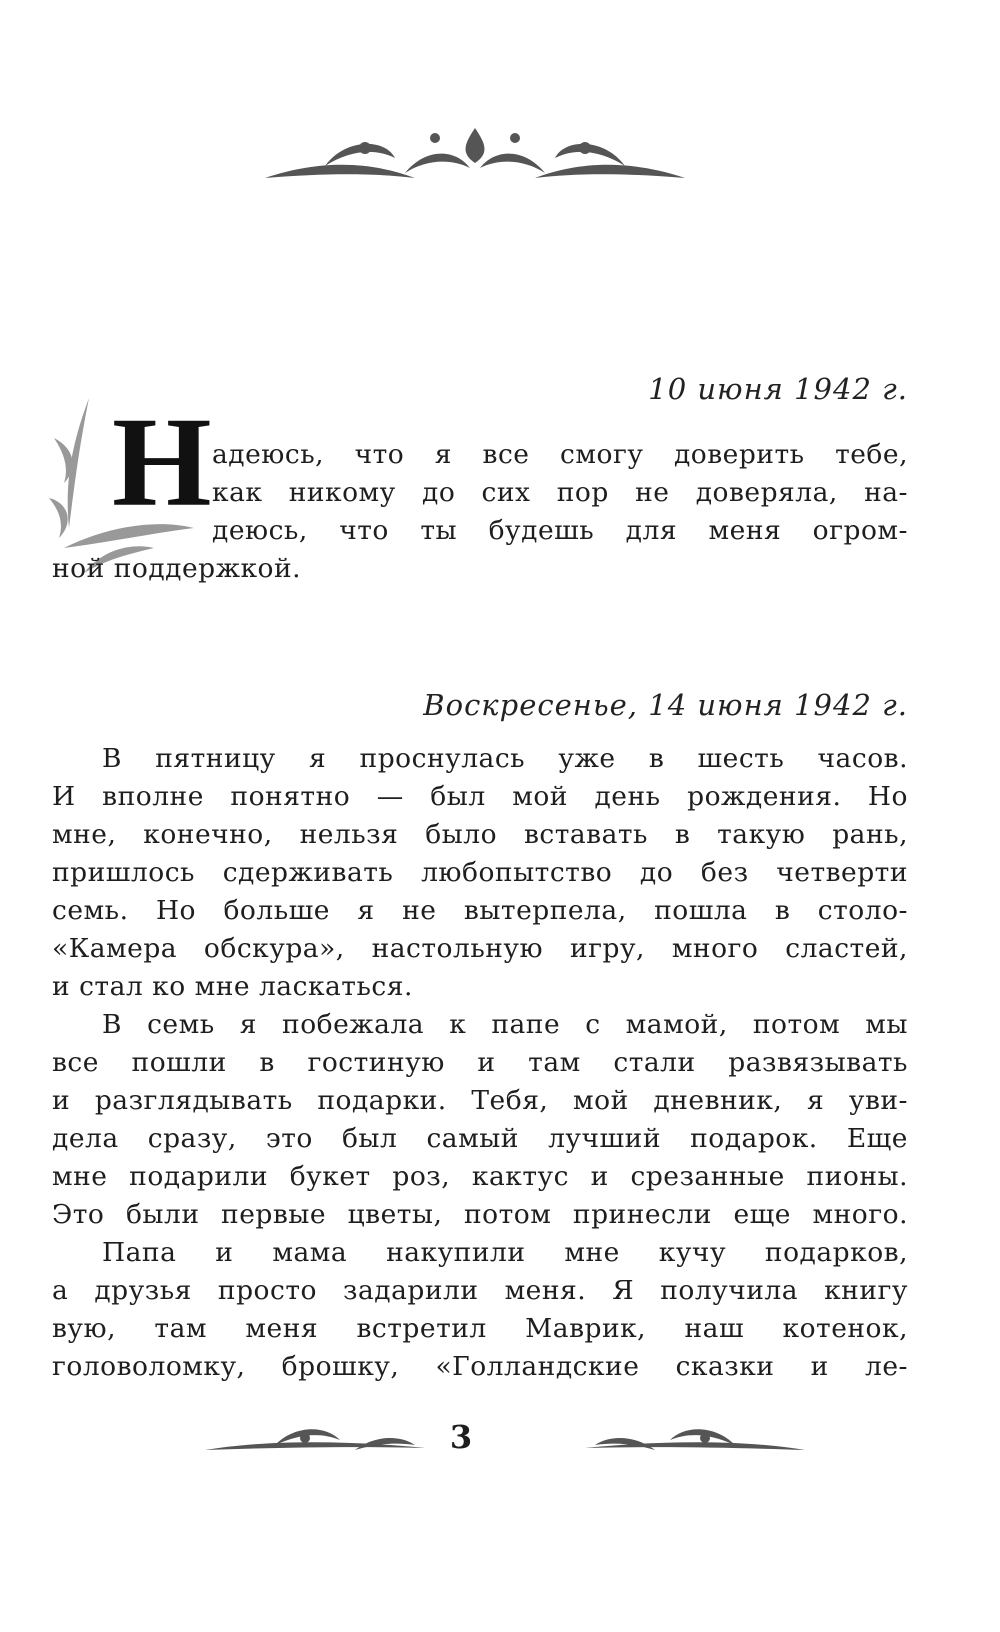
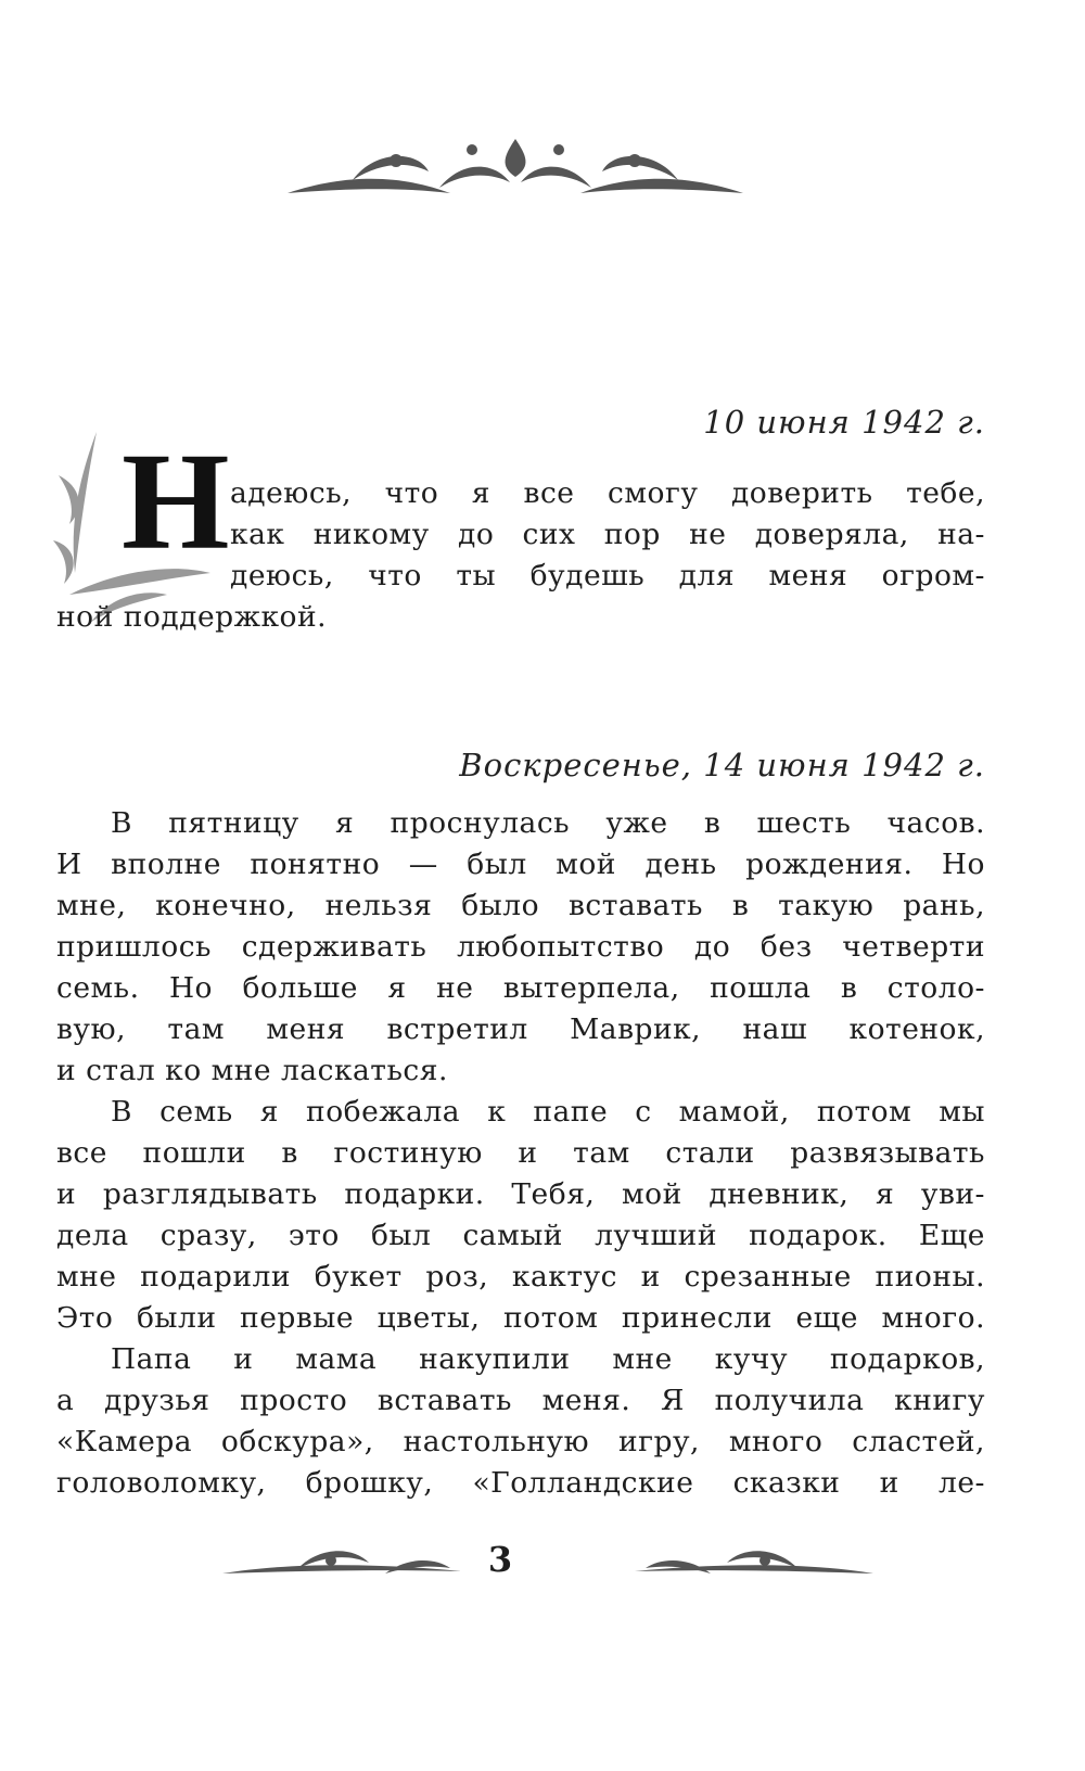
  10 июня 1942 г.
  Н
  адеюсь, что я все смогу доверить тебе,
  как никому до сих пор не доверяла, на-
  деюсь, что ты будешь для меня огром-
  ной поддержкой.
  Воскресенье, 14 июня 1942 г.
  В пятницу я проснулась уже в шесть часов.
  И вполне понятно — был мой день рождения. Но
  мне, конечно, нельзя было вставать в такую рань,
  пришлось сдерживать любопытство до без четверти
  семь. Но больше я не вытерпела, пошла в столо-
- «Камера обскура», настольную игру, много сластей,
+ вую, там меня встретил Маврик, наш котенок,
  и стал ко мне ласкаться.
  В семь я побежала к папе с мамой, потом мы
  все пошли в гостиную и там стали развязывать
  и разглядывать подарки. Тебя, мой дневник, я уви-
  дела сразу, это был самый лучший подарок. Еще
  мне подарили букет роз, кактус и срезанные пионы.
  Это были первые цветы, потом принесли еще много.
  Папа и мама накупили мне кучу подарков,
- а друзья просто задарили меня. Я получила книгу
+ а друзья просто вставать меня. Я получила книгу
- вую, там меня встретил Маврик, наш котенок,
+ «Камера обскура», настольную игру, много сластей,
  головоломку, брошку, «Голландские сказки и ле-
  3
